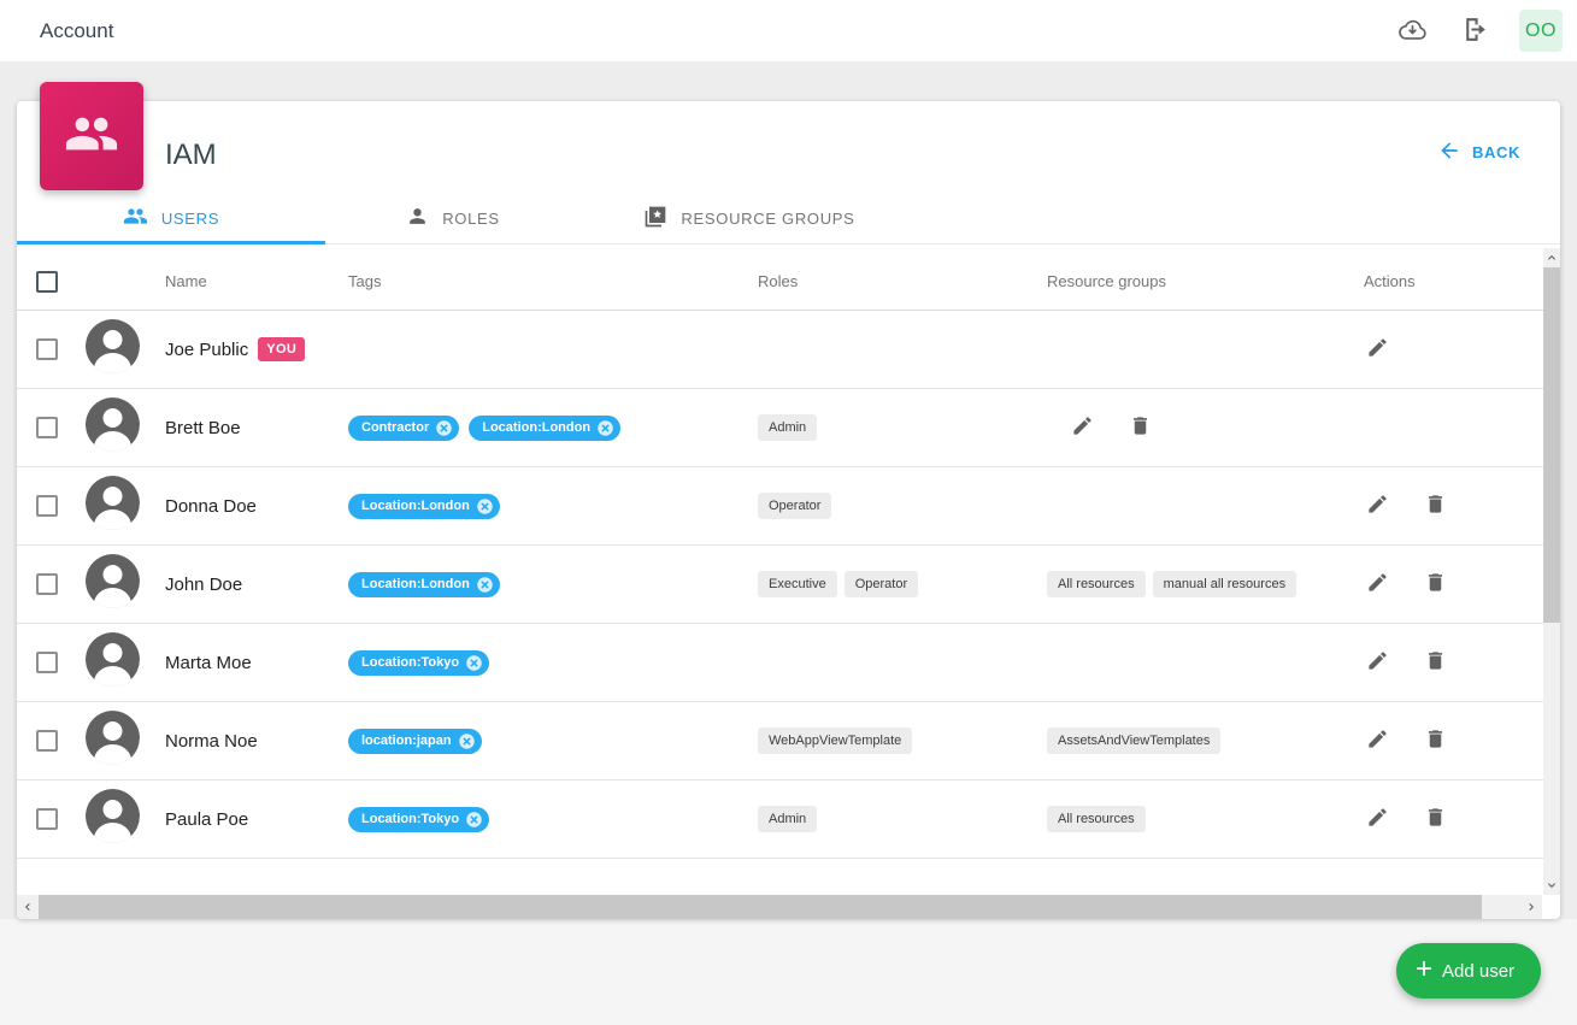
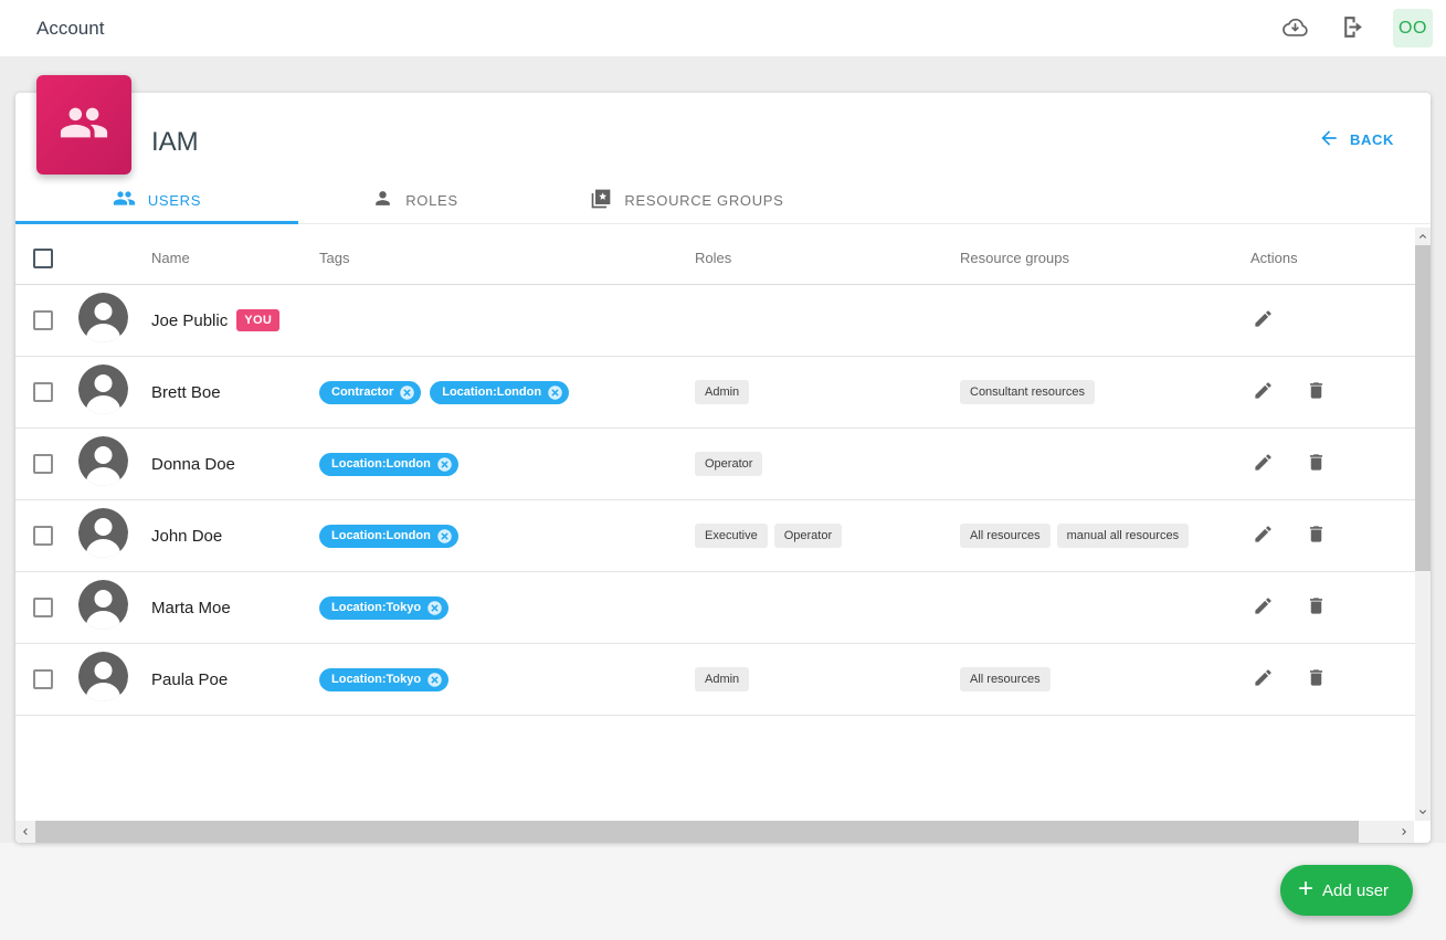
  Account
  OO
  IAM
  BACK
  USERS
  ROLES
  RESOURCE GROUPS
  Name
  Tags
  Roles
  Resource groups
  Actions
  Joe Public
  YOU
  Brett Boe
  Contractor
  Location:London
  Admin
+ Consultant resources
  Donna Doe
  Location:London
  Operator
  John Doe
  Location:London
  Executive
  Operator
  All resources
  manual all resources
  Marta Moe
  Location:Tokyo
- Norma Noe
- location:japan
- WebAppViewTemplate
- AssetsAndViewTemplates
  Paula Poe
  Location:Tokyo
  Admin
  All resources
  +
  Add user
